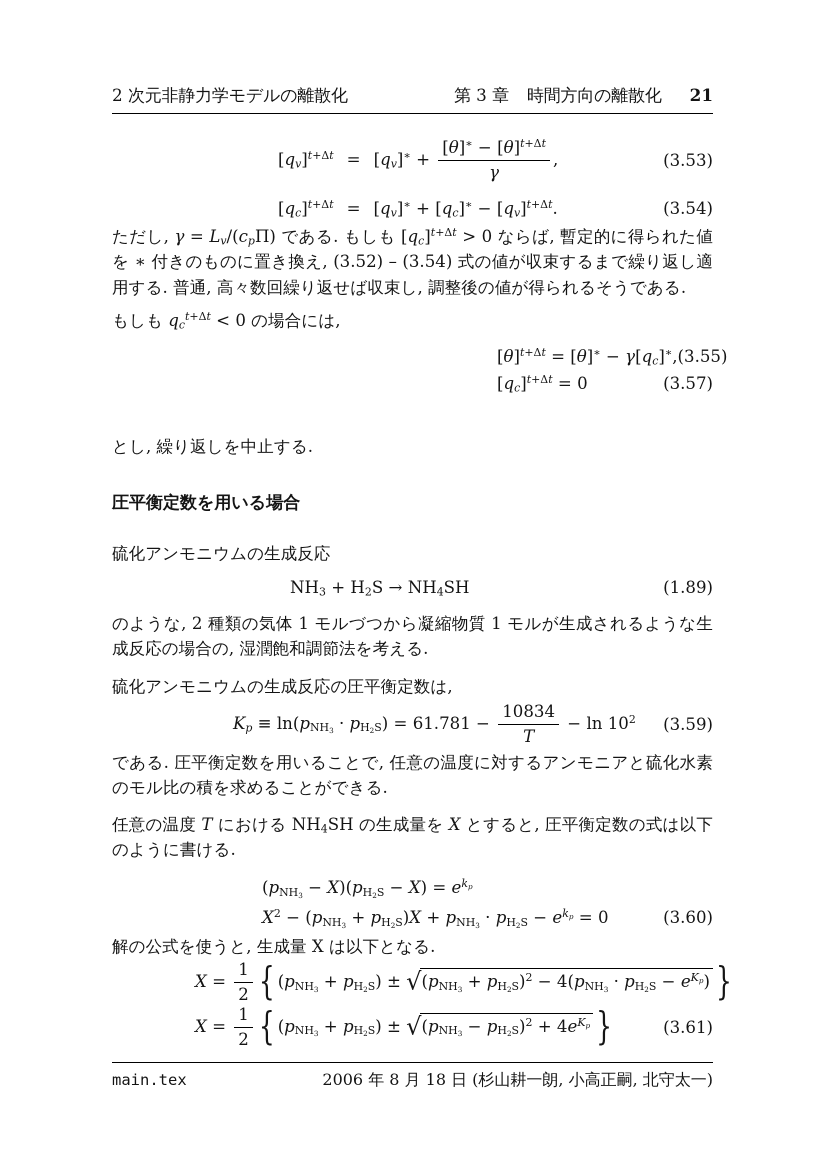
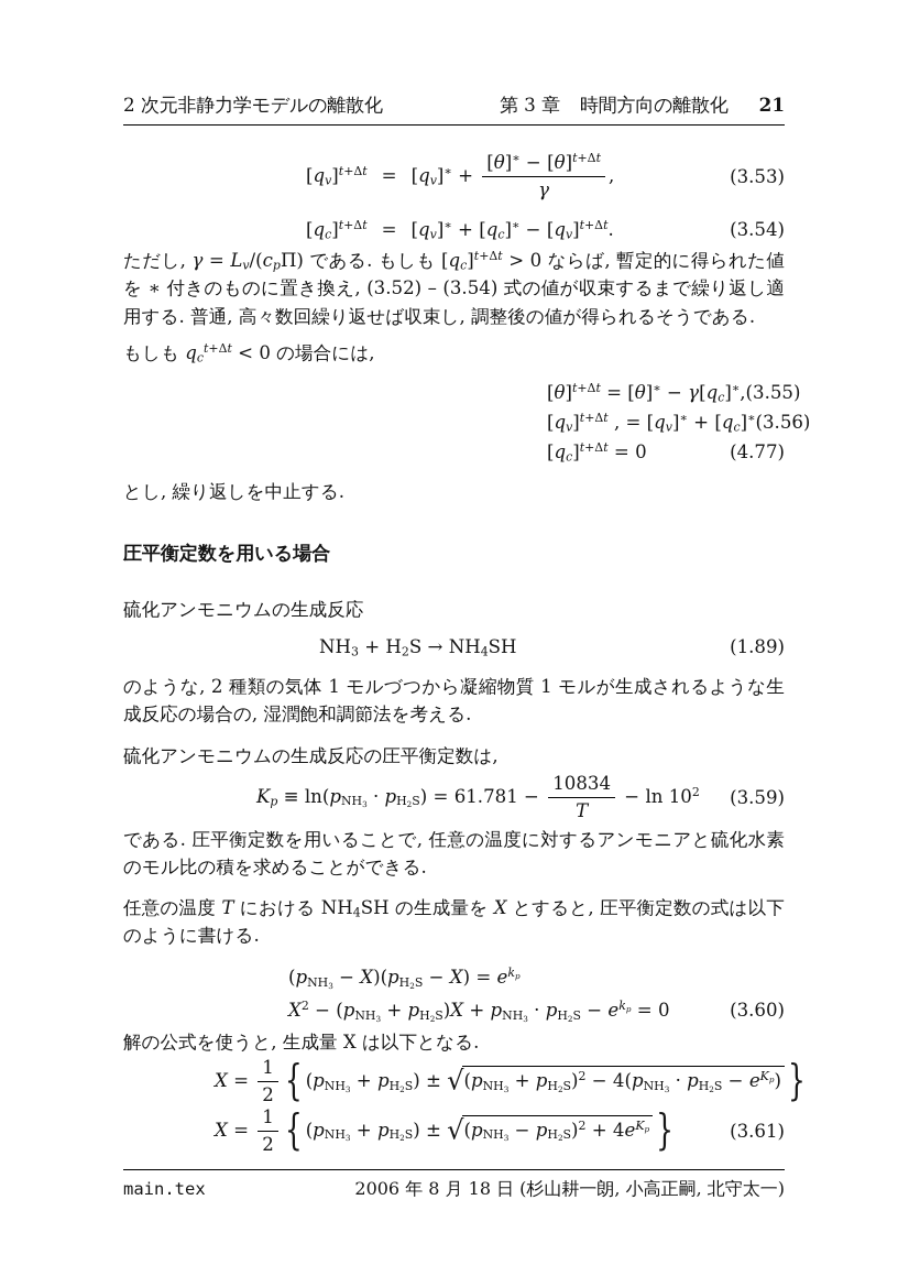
  2 次元非静力学モデルの離散化
  第 3 章
  時間方向の離散化
  21
  [qv]t+Δt = [qv]∗ +
  [θ]∗ − [θ]t+Δt
  γ
  ,
  (3.53)
  [qc]t+Δt = [qv]∗ + [qc]∗ − [qv]t+Δt.
  (3.54)
  ただし, γ = Lv/(cpΠ) である. もしも [qc]t+Δt > 0 ならば, 暫定的に得られた値を ∗ 付きのものに置き換え, (3.52) – (3.54) 式の値が収束するまで繰り返し適用する. 普通, 高々数回繰り返せば収束し, 調整後の値が得られるそうである.
  もしも qct+Δt < 0 の場合には,
  [θ]t+Δt = [θ]∗ − γ[qc]∗,
  (3.55)
+ [qv]t+Δt , = [qv]∗ + [qc]∗
+ (3.56)
  [qc]t+Δt = 0
- (3.57)
+ (4.77)
  とし, 繰り返しを中止する.
  圧平衡定数を用いる場合
  硫化アンモニウムの生成反応
  NH3 + H2S → NH4SH
  (1.89)
  のような, 2 種類の気体 1 モルづつから凝縮物質 1 モルが生成されるような生成反応の場合の, 湿潤飽和調節法を考える.
  硫化アンモニウムの生成反応の圧平衡定数は,
  Kp ≡ ln(pNH3 · pH2S) = 61.781 −
  10834
  T
  − ln 102
  (3.59)
  である. 圧平衡定数を用いることで, 任意の温度に対するアンモニアと硫化水素のモル比の積を求めることができる.
  任意の温度 T における NH4SH の生成量を X とすると, 圧平衡定数の式は以下のように書ける.
  (pNH3 − X)(pH2S − X) = ekp
  X2 − (pNH3 + pH2S)X + pNH3 · pH2S − ekp = 0
  (3.60)
  解の公式を使うと, 生成量 X は以下となる.
  X =
  1
  2
  { (pNH3 + pH2S) ± √(pNH3 + pH2S)2 − 4(pNH3 · pH2S − eKp) }
  X =
  1
  2
  { (pNH3 + pH2S) ± √(pNH3 − pH2S)2 + 4eKp }
  (3.61)
  main.tex
  2006 年 8 月 18 日 (杉山耕一朗, 小高正嗣, 北守太一)
